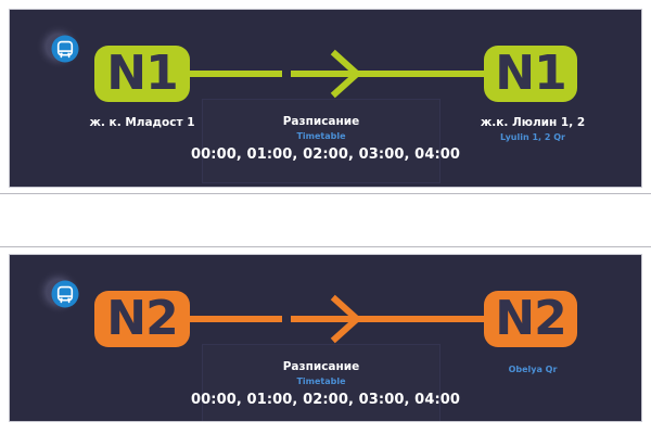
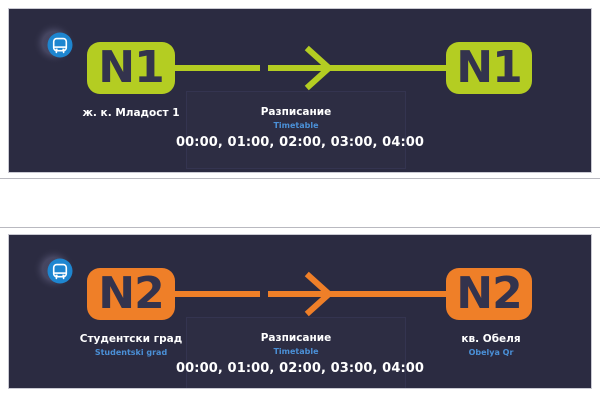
  N1
  N1
  ж. к. Младост 1
- ж.к. Люлин 1, 2
- Lyulin 1, 2 Qr
  Разписание
  Timetable
  00:00, 01:00, 02:00, 03:00, 04:00
  N2
  N2
+ Студентски град
+ Studentski grad
+ кв. Обеля
  Obelya Qr
  Разписание
  Timetable
  00:00, 01:00, 02:00, 03:00, 04:00
